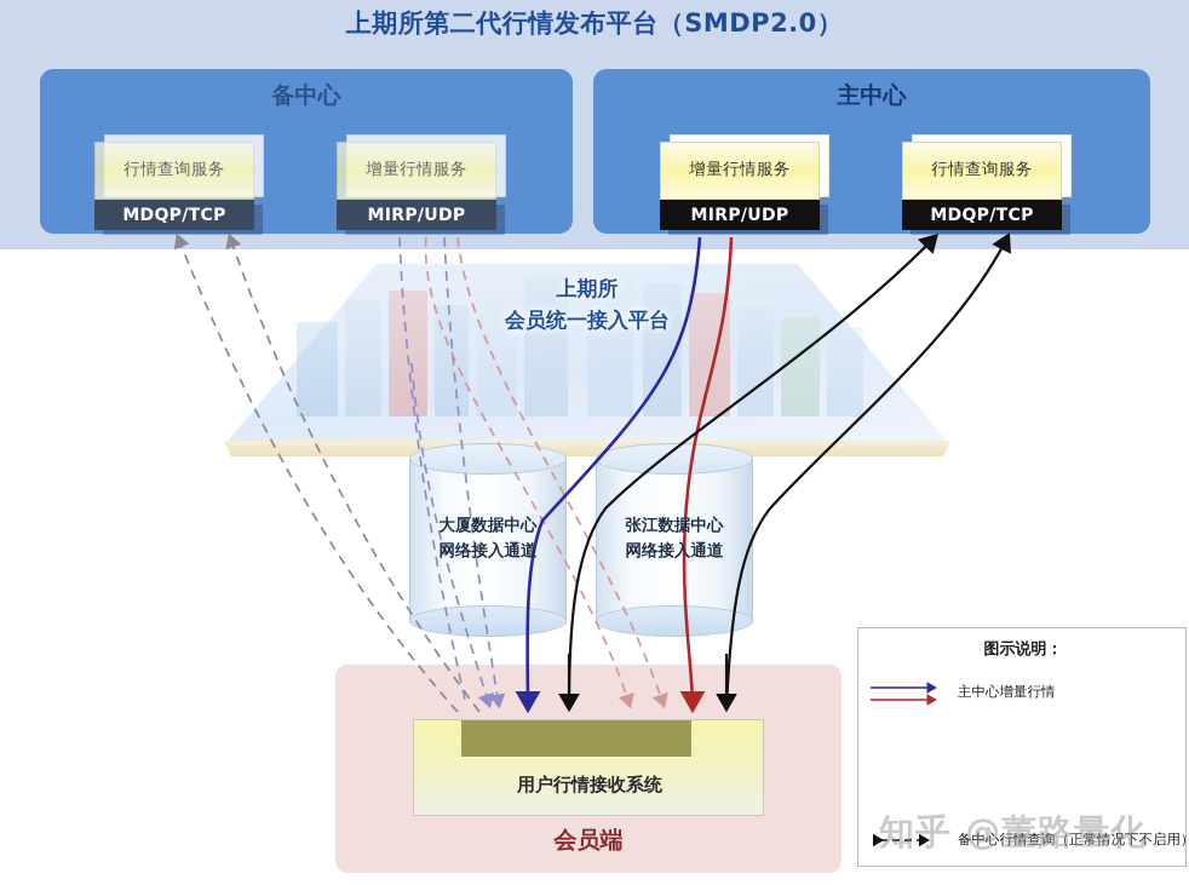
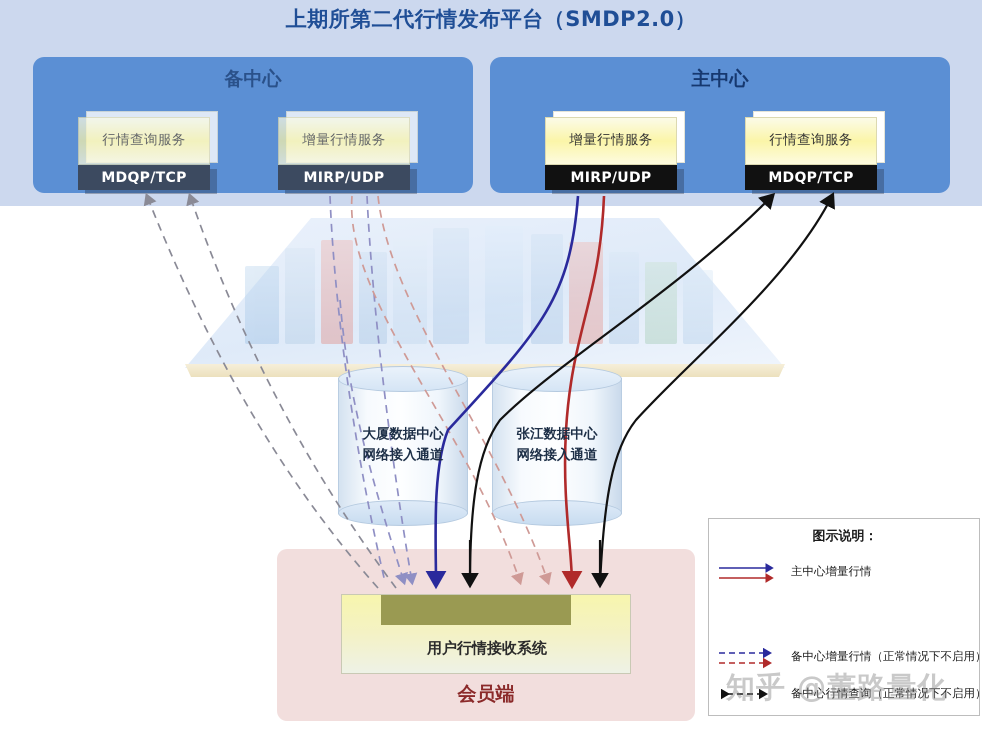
  上期所第二代行情发布平台（SMDP2.0）
  备中心
  行情查询服务
  MDQP/TCP
  增量行情服务
  MIRP/UDP
  主中心
  增量行情服务
  MIRP/UDP
  行情查询服务
  MDQP/TCP
- 上期所
- 会员统一接入平台
  大厦数据中心
  网络接入通道
  张江数据中心
  网络接入通道
  用户行情接收系统
  会员端
  图示说明：
  主中心增量行情
+ 备中心增量行情（正常情况下不启用）
  备中心行情查询（正常情况下不启用）
  知乎 @董路量化
